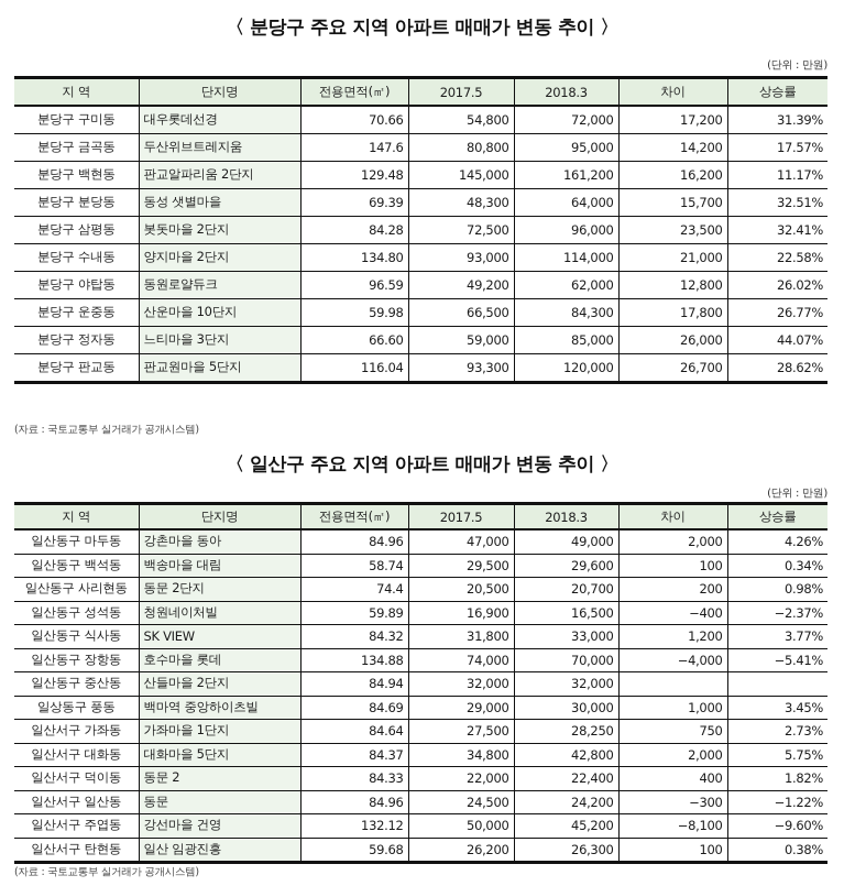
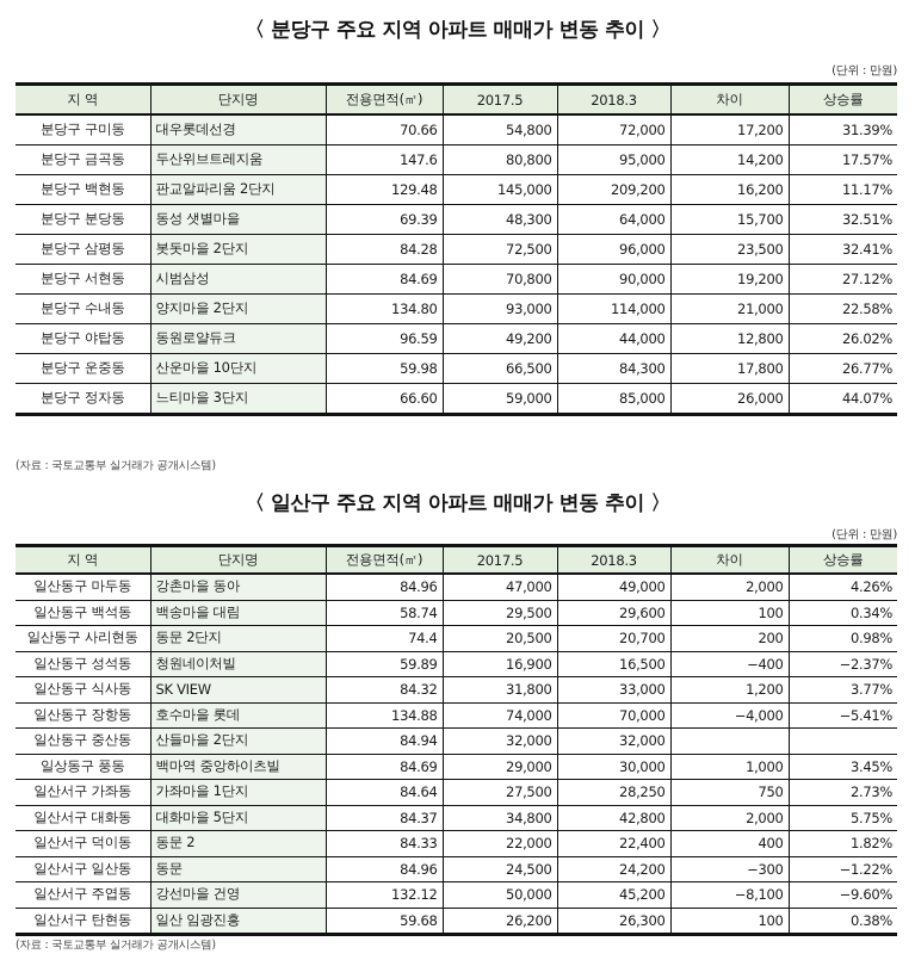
  〈 분당구 주요 지역 아파트 매매가 변동 추이 〉
  (단위 : 만원)
  지 역	단지명	전용면적(㎡)	2017.5	2018.3	차이	상승률
  분당구 구미동	대우롯데선경	70.66	54,800	72,000	17,200	31.39%
  분당구 금곡동	두산위브트레지움	147.6	80,800	95,000	14,200	17.57%
- 분당구 백현동	판교알파리움 2단지	129.48	145,000	161,200	16,200	11.17%
+ 분당구 백현동	판교알파리움 2단지	129.48	145,000	209,200	16,200	11.17%
  분당구 분당동	동성 샛별마을	69.39	48,300	64,000	15,700	32.51%
  분당구 삼평동	봇돗마을 2단지	84.28	72,500	96,000	23,500	32.41%
+ 분당구 서현동	시범삼성	84.69	70,800	90,000	19,200	27.12%
  분당구 수내동	양지마을 2단지	134.80	93,000	114,000	21,000	22.58%
- 분당구 야탑동	동원로얄듀크	96.59	49,200	62,000	12,800	26.02%
+ 분당구 야탑동	동원로얄듀크	96.59	49,200	44,000	12,800	26.02%
  분당구 운중동	산운마을 10단지	59.98	66,500	84,300	17,800	26.77%
  분당구 정자동	느티마을 3단지	66.60	59,000	85,000	26,000	44.07%
- 분당구 판교동	판교원마을 5단지	116.04	93,300	120,000	26,700	28.62%
  (자료 : 국토교통부 실거래가 공개시스템)
  〈 일산구 주요 지역 아파트 매매가 변동 추이 〉
  (단위 : 만원)
  지 역	단지명	전용면적(㎡)	2017.5	2018.3	차이	상승률
  일산동구 마두동	강촌마을 동아	84.96	47,000	49,000	2,000	4.26%
  일산동구 백석동	백송마을 대림	58.74	29,500	29,600	100	0.34%
  일산동구 사리현동	동문 2단지	74.4	20,500	20,700	200	0.98%
  일산동구 성석동	청원네이처빌	59.89	16,900	16,500	−400	−2.37%
  일산동구 식사동	SK VIEW	84.32	31,800	33,000	1,200	3.77%
  일산동구 장항동	호수마을 롯데	134.88	74,000	70,000	−4,000	−5.41%
  일산동구 중산동	산들마을 2단지	84.94	32,000	32,000
  일상동구 풍동	백마역 중앙하이츠빌	84.69	29,000	30,000	1,000	3.45%
  일산서구 가좌동	가좌마을 1단지	84.64	27,500	28,250	750	2.73%
  일산서구 대화동	대화마을 5단지	84.37	34,800	42,800	2,000	5.75%
  일산서구 덕이동	동문 2	84.33	22,000	22,400	400	1.82%
  일산서구 일산동	동문	84.96	24,500	24,200	−300	−1.22%
  일산서구 주엽동	강선마을 건영	132.12	50,000	45,200	−8,100	−9.60%
  일산서구 탄현동	일산 임광진흥	59.68	26,200	26,300	100	0.38%
  (자료 : 국토교통부 실거래가 공개시스템)
